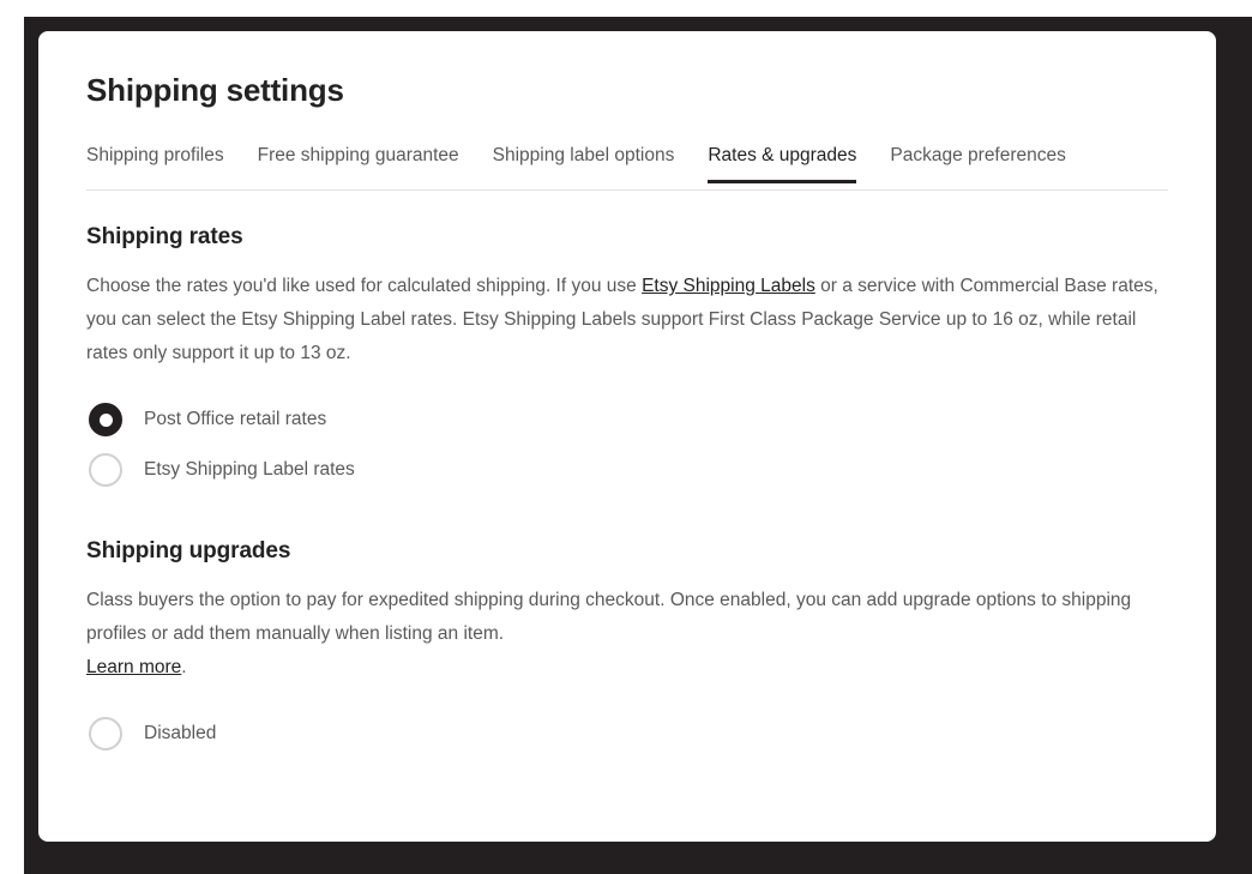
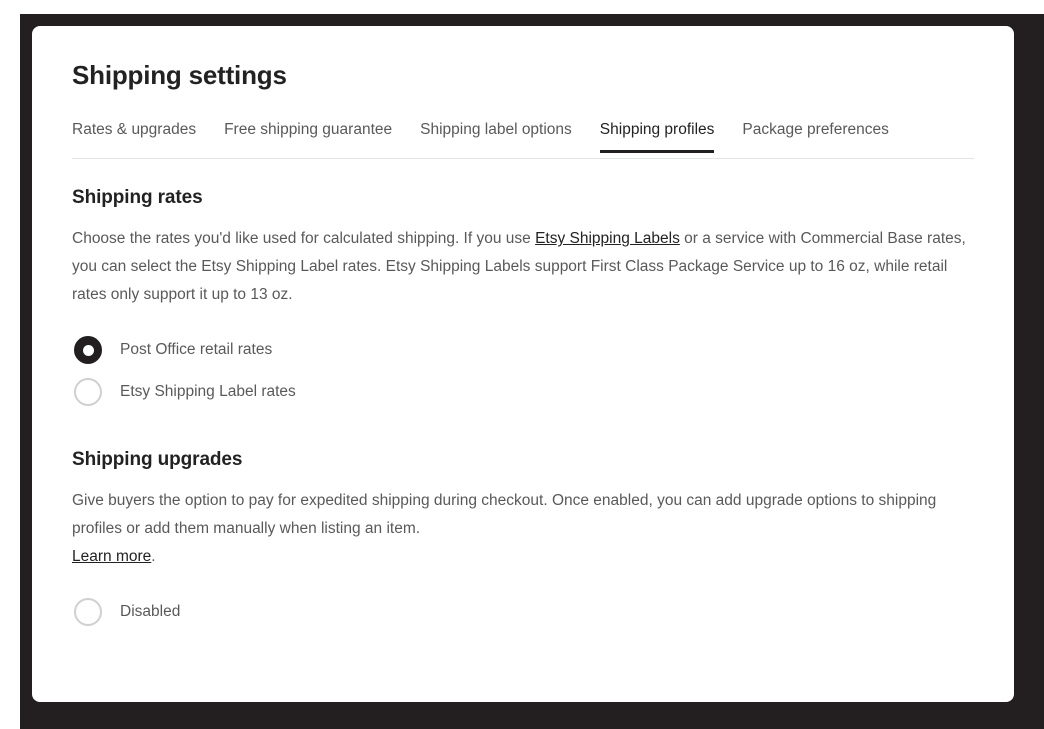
  Shipping settings
- Shipping profiles
+ Rates & upgrades
  Free shipping guarantee
  Shipping label options
- Rates & upgrades
+ Shipping profiles
  Package preferences
  Shipping rates
  Choose the rates you'd like used for calculated shipping. If you use Etsy Shipping Labels or a service with Commercial Base rates, you can select the Etsy Shipping Label rates. Etsy Shipping Labels support First Class Package Service up to 16 oz, while retail rates only support it up to 13 oz.
  Post Office retail rates
  Etsy Shipping Label rates
  Shipping upgrades
- Class buyers the option to pay for expedited shipping during checkout. Once enabled, you can add upgrade options to shipping profiles or add them manually when listing an item.
+ Give buyers the option to pay for expedited shipping during checkout. Once enabled, you can add upgrade options to shipping profiles or add them manually when listing an item.
  Learn more.
  Disabled
